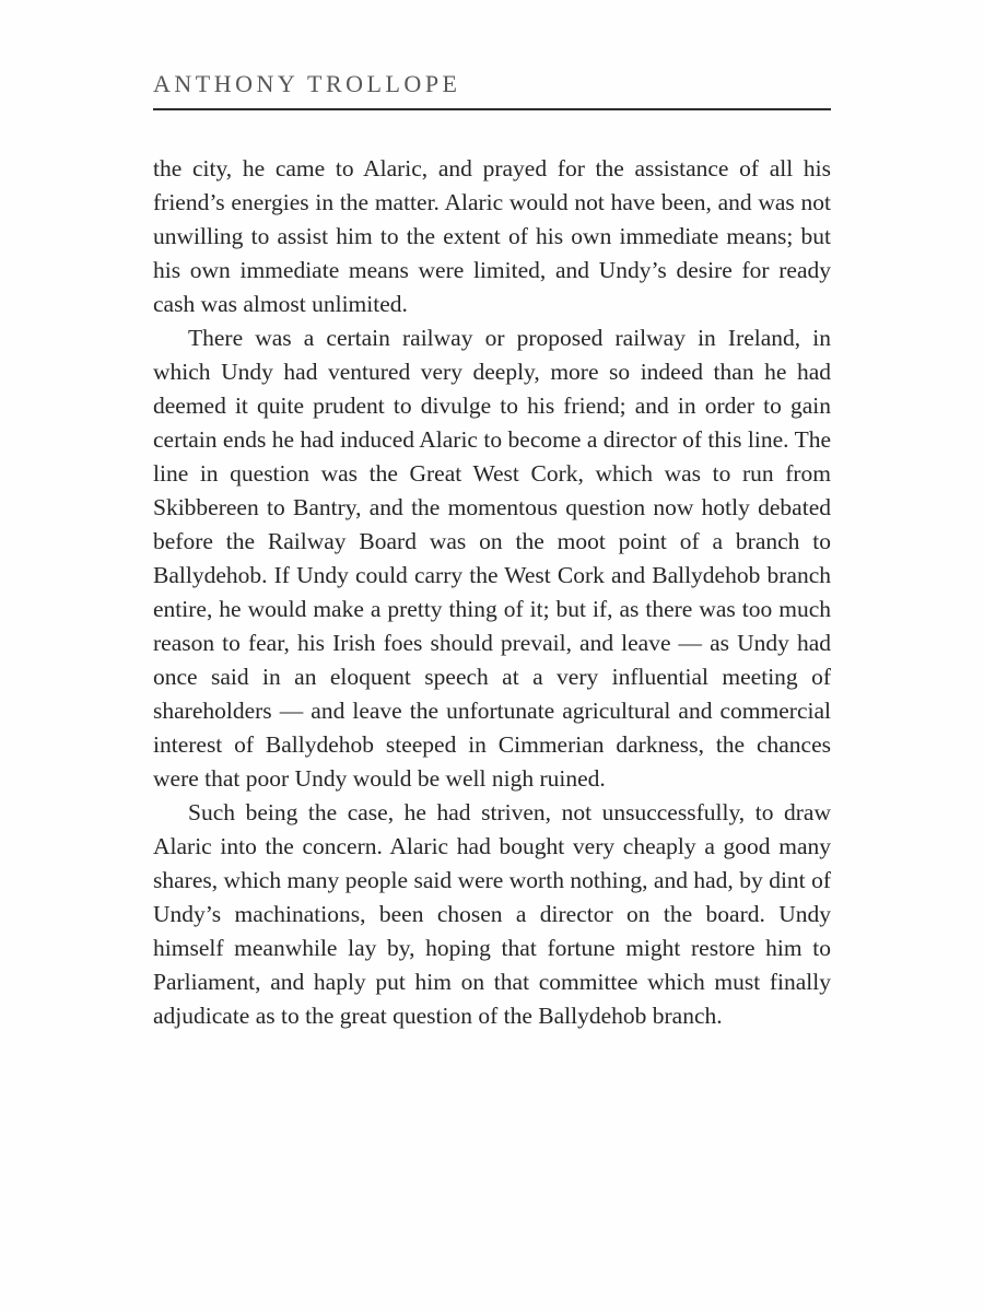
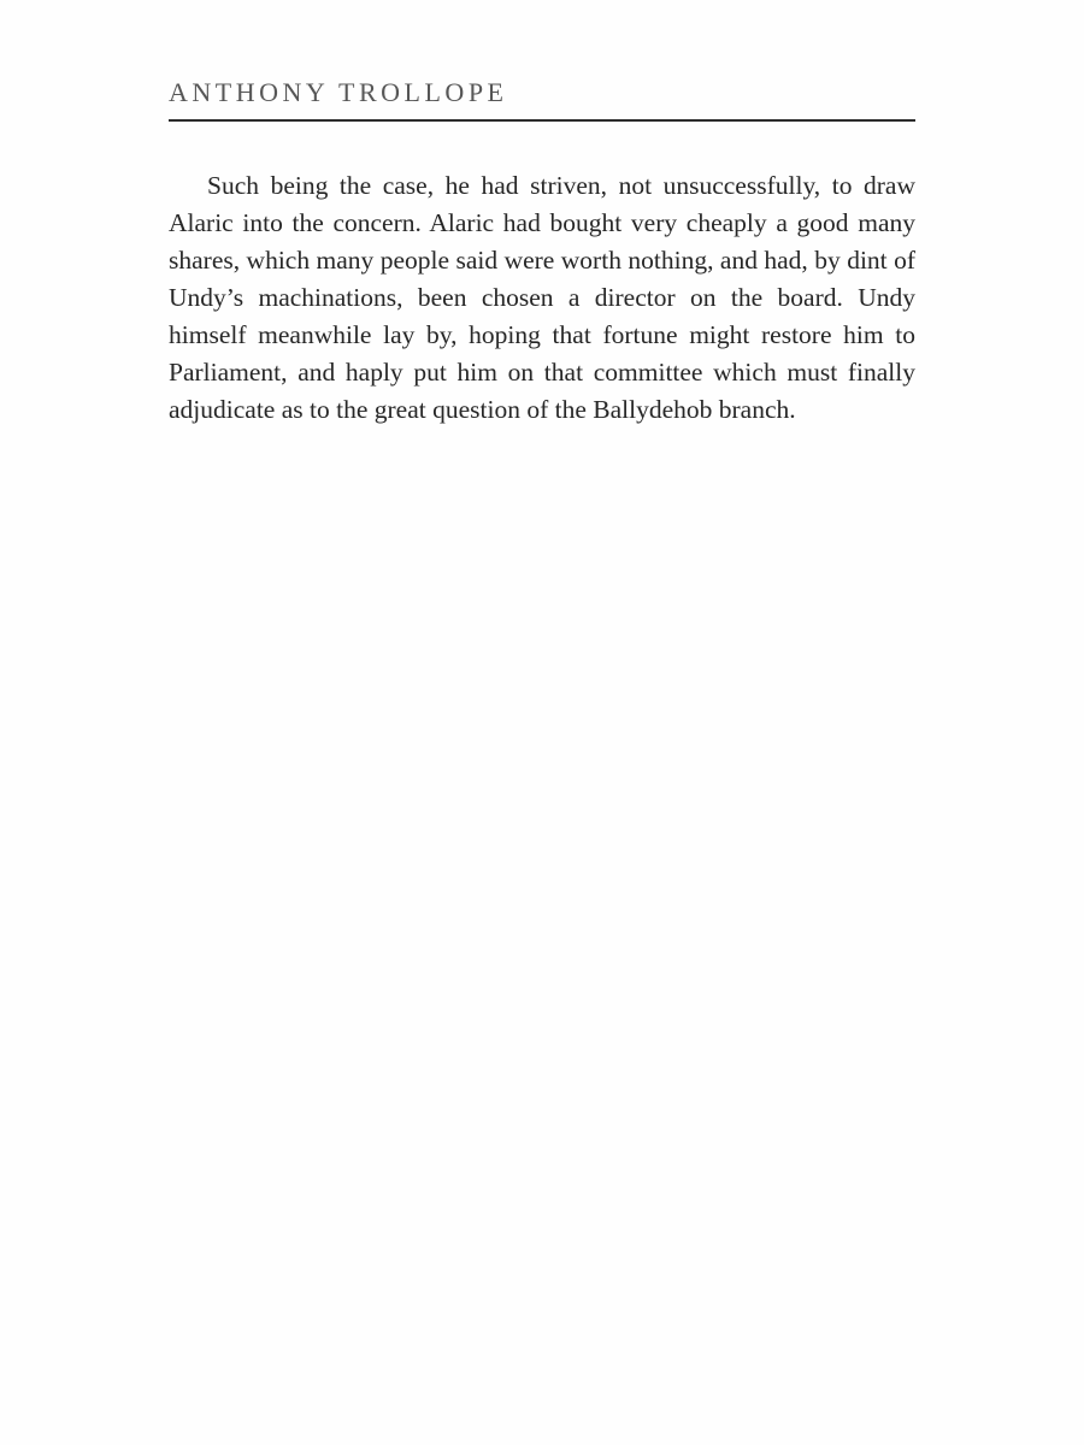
  ANTHONY TROLLOPE
- the city, he came to Alaric, and prayed for the assistance of all his friend’s energies in the matter. Alaric would not have been, and was not unwilling to assist him to the extent of his own immediate means; but his own immediate means were limited, and Undy’s desire for ready cash was almost unlimited.
- There was a certain railway or proposed railway in Ireland, in which Undy had ventured very deeply, more so indeed than he had deemed it quite prudent to divulge to his friend; and in order to gain certain ends he had induced Alaric to become a director of this line. The line in question was the Great West Cork, which was to run from Skibbereen to Bantry, and the momentous question now hotly debated before the Railway Board was on the moot point of a branch to Ballydehob. If Undy could carry the West Cork and Ballydehob branch entire, he would make a pretty thing of it; but if, as there was too much reason to fear, his Irish foes should prevail, and leave — as Undy had once said in an eloquent speech at a very influential meeting of shareholders — and leave the unfortunate agricultural and commercial interest of Ballydehob steeped in Cimmerian darkness, the chances were that poor Undy would be well nigh ruined.
  Such being the case, he had striven, not unsuccessfully, to draw Alaric into the concern. Alaric had bought very cheaply a good many shares, which many people said were worth nothing, and had, by dint of Undy’s machinations, been chosen a director on the board. Undy himself meanwhile lay by, hoping that fortune might restore him to Parliament, and haply put him on that committee which must finally adjudicate as to the great question of the Ballydehob branch.
